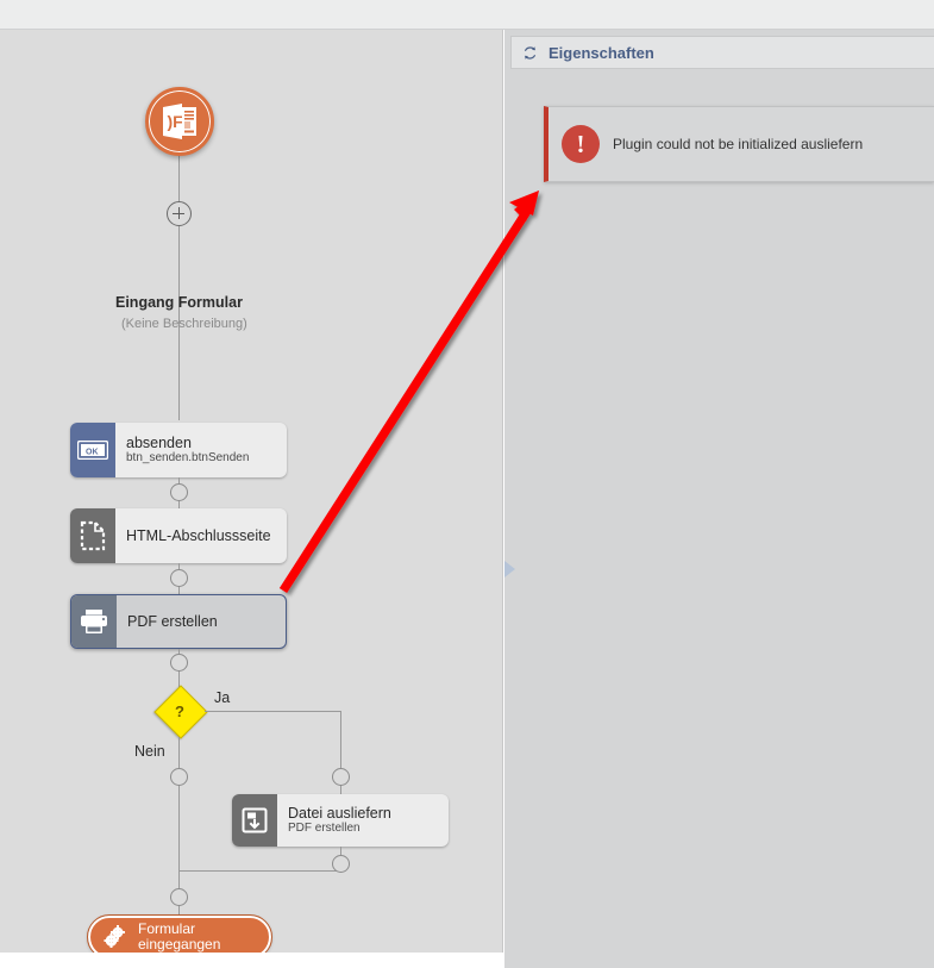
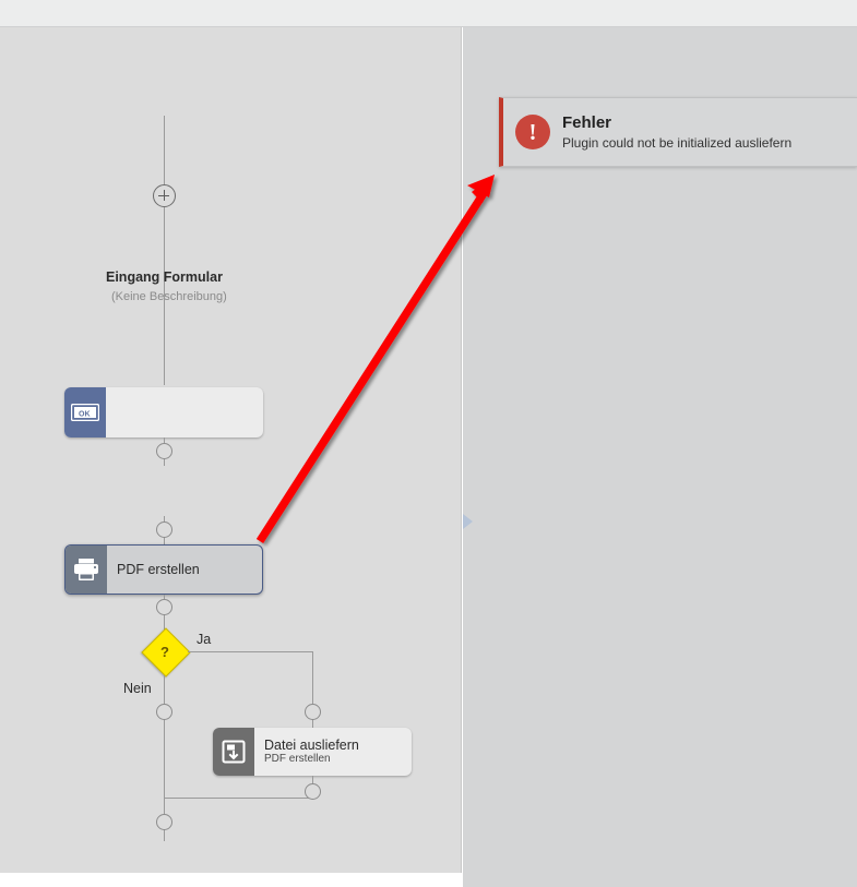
- )F
  Eingang Formular
  (Keine Beschreibung)
- absenden
- btn_senden.btnSenden
- HTML-Abschlussseite
  PDF erstellen
  ?
  Ja
  Nein
  Datei ausliefern
  PDF erstellen
- Formular
- eingegangen
- Eigenschaften
  !
+ Fehler
  Plugin could not be initialized ausliefern
